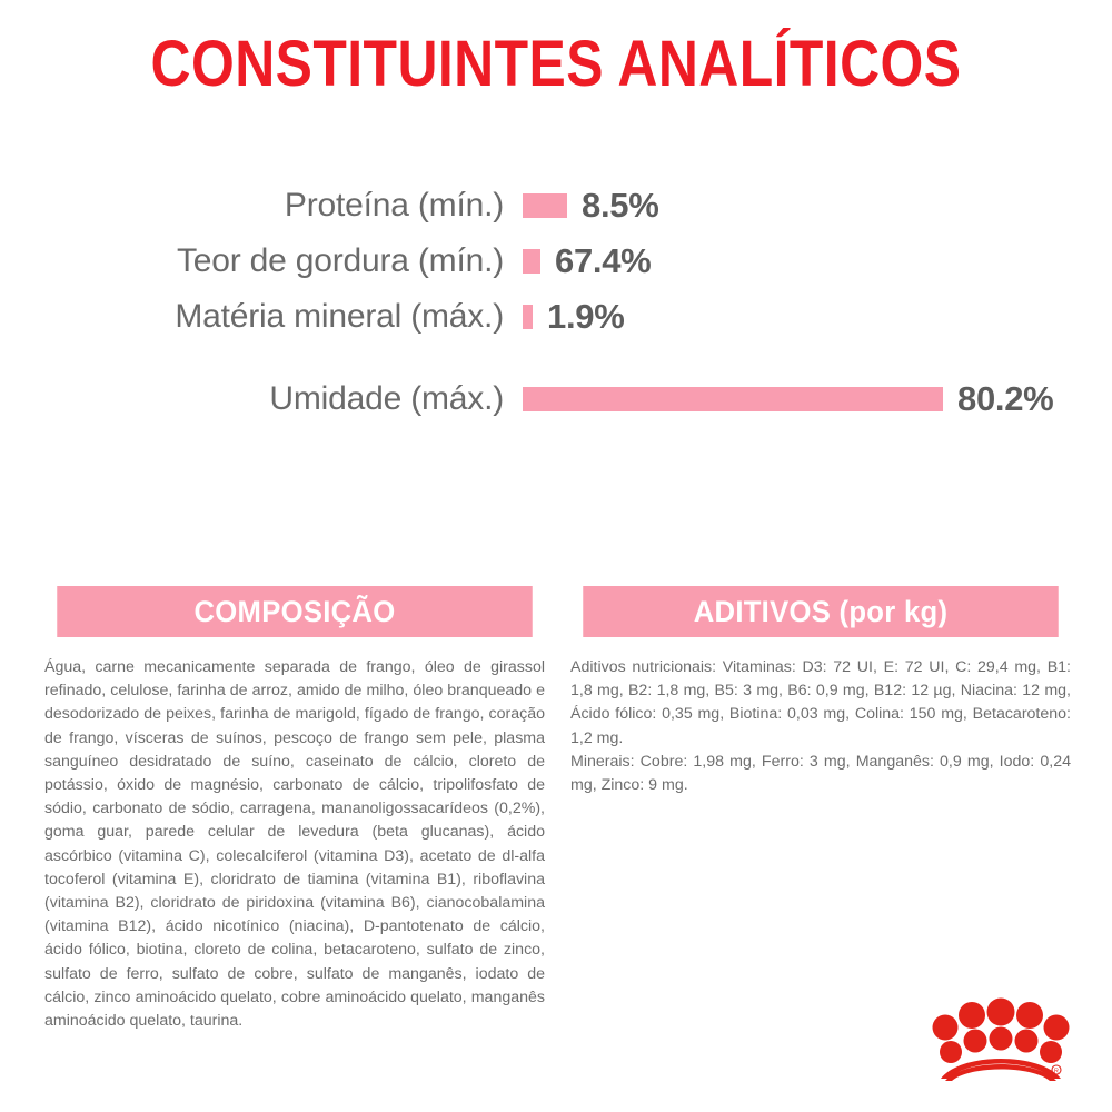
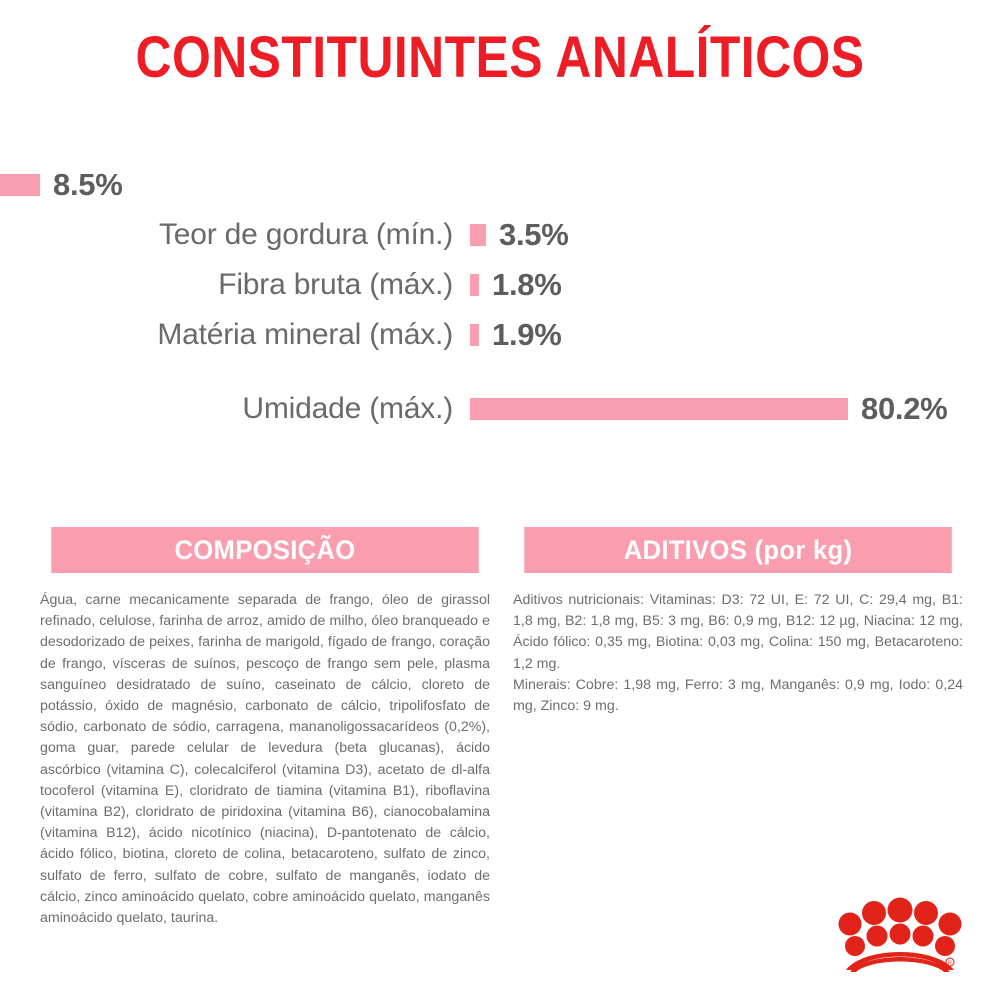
  CONSTITUINTES ANALÍTICOS
- Proteína (mín.)
  8.5%
  Teor de gordura (mín.)
- 67.4%
+ 3.5%
+ Fibra bruta (máx.)
+ 1.8%
  Matéria mineral (máx.)
  1.9%
  Umidade (máx.)
  80.2%
  COMPOSIÇÃO
  Água, carne mecanicamente separada de frango, óleo de girassol refinado, celulose, farinha de arroz, amido de milho, óleo branqueado e desodorizado de peixes, farinha de marigold, fígado de frango, coração de frango, vísceras de suínos, pescoço de frango sem pele, plasma sanguíneo desidratado de suíno, caseinato de cálcio, cloreto de potássio, óxido de magnésio, carbonato de cálcio, tripolifosfato de sódio, carbonato de sódio, carragena, mananoligossacarídeos (0,2%), goma guar, parede celular de levedura (beta glucanas), ácido ascórbico (vitamina C), colecalciferol (vitamina D3), acetato de dl-alfa tocoferol (vitamina E), cloridrato de tiamina (vitamina B1), riboflavina (vitamina B2), cloridrato de piridoxina (vitamina B6), cianocobalamina (vitamina B12), ácido nicotínico (niacina), D-pantotenato de cálcio, ácido fólico, biotina, cloreto de colina, betacaroteno, sulfato de zinco, sulfato de ferro, sulfato de cobre, sulfato de manganês, iodato de cálcio, zinco aminoácido quelato, cobre aminoácido quelato, manganês aminoácido quelato, taurina.
  ADITIVOS (por kg)
  Aditivos nutricionais: Vitaminas: D3: 72 UI, E: 72 UI, C: 29,4 mg, B1: 1,8 mg, B2: 1,8 mg, B5: 3 mg, B6: 0,9 mg, B12: 12 µg, Niacina: 12 mg, Ácido fólico: 0,35 mg, Biotina: 0,03 mg, Colina: 150 mg, Betacaroteno: 1,2 mg.
  Minerais: Cobre: 1,98 mg, Ferro: 3 mg, Manganês: 0,9 mg, Iodo: 0,24 mg, Zinco: 9 mg.
